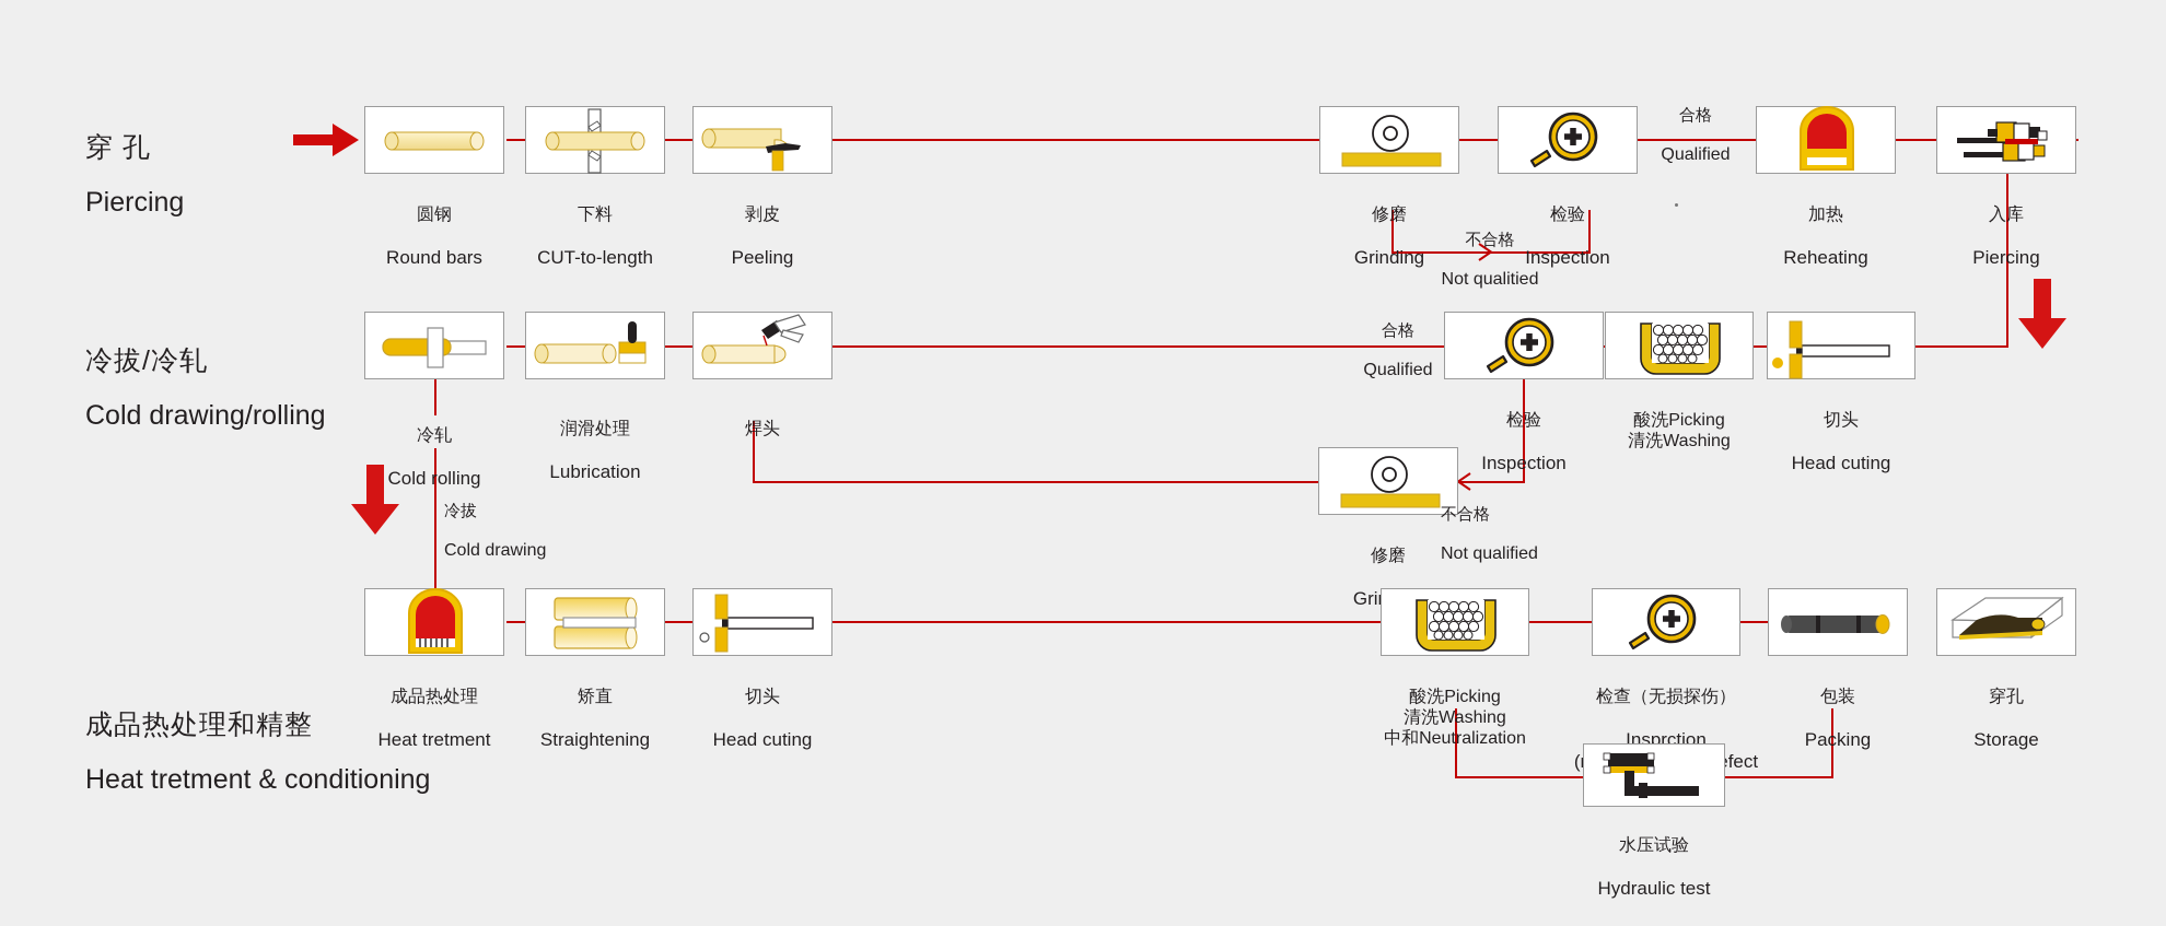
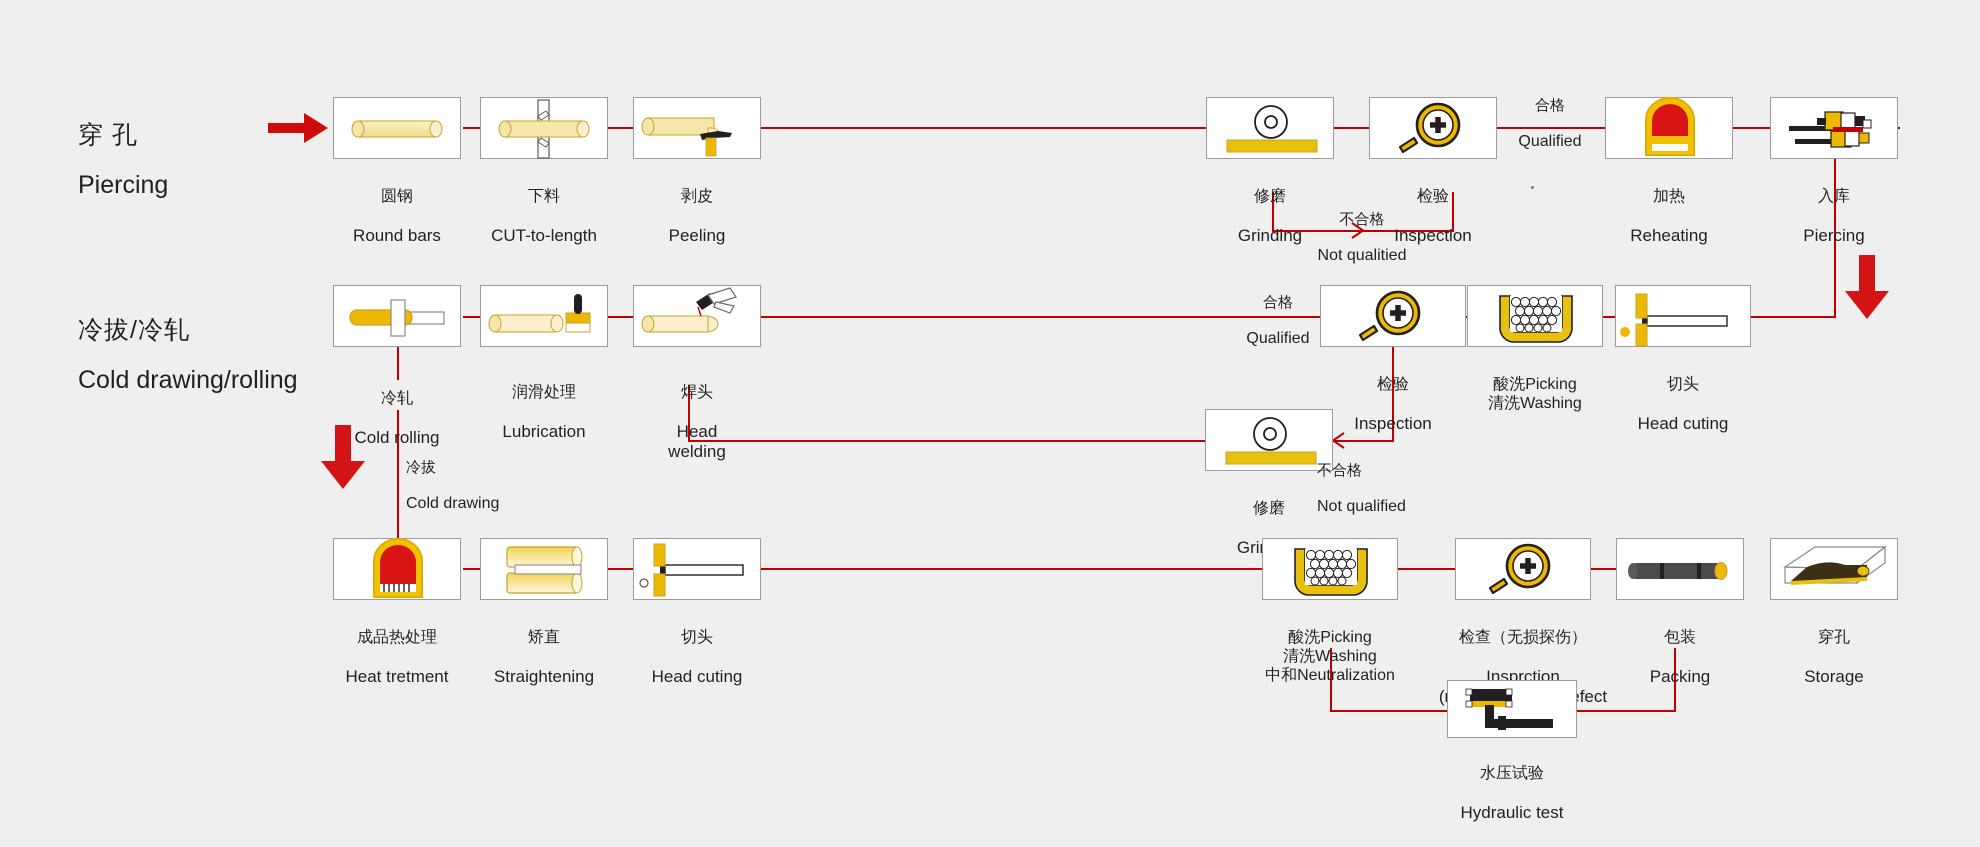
  穿 孔
  Piercing
  冷拔/冷轧
  Cold drawing/rolling
- 成品热处理和精整
- Heat tretment & conditioning
  圆钢
  Round bars
  下料
  CUT-to-length
  剥皮
  Peeling
  修磨
  Grinding
  检验
  Inspection
  加热
  Reheating
  入库
  Piercing
  合格
  Qualified
  不合格
  Not qualitied
  冷轧
  Cold rolling
  润滑处理
  Lubrication
  焊头
+ Head
+ welding
  检验
  Inspection
  酸洗Picking
  清洗Washing
  切头
  Head cuting
  修磨
  合格
  Qualified
  不合格
  Not qualified
  冷拔
  Cold drawing
  成品热处理
  Heat tretment
  矫直
  Straightening
  切头
  Head cuting
  酸洗Picking
  清洗Washing
  中和Neutralization
  检查（无损探伤）
  Insprction
  包装
  Packing
  穿孔
  Storage
  水压试验
  Hydraulic test
